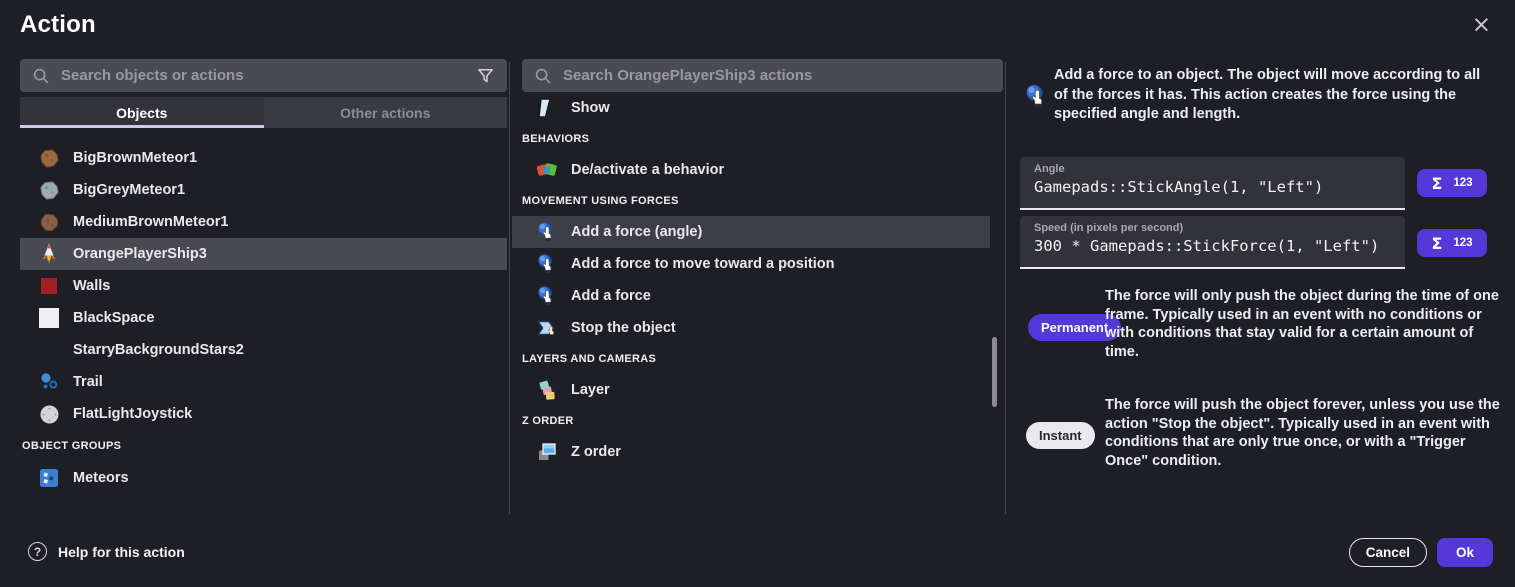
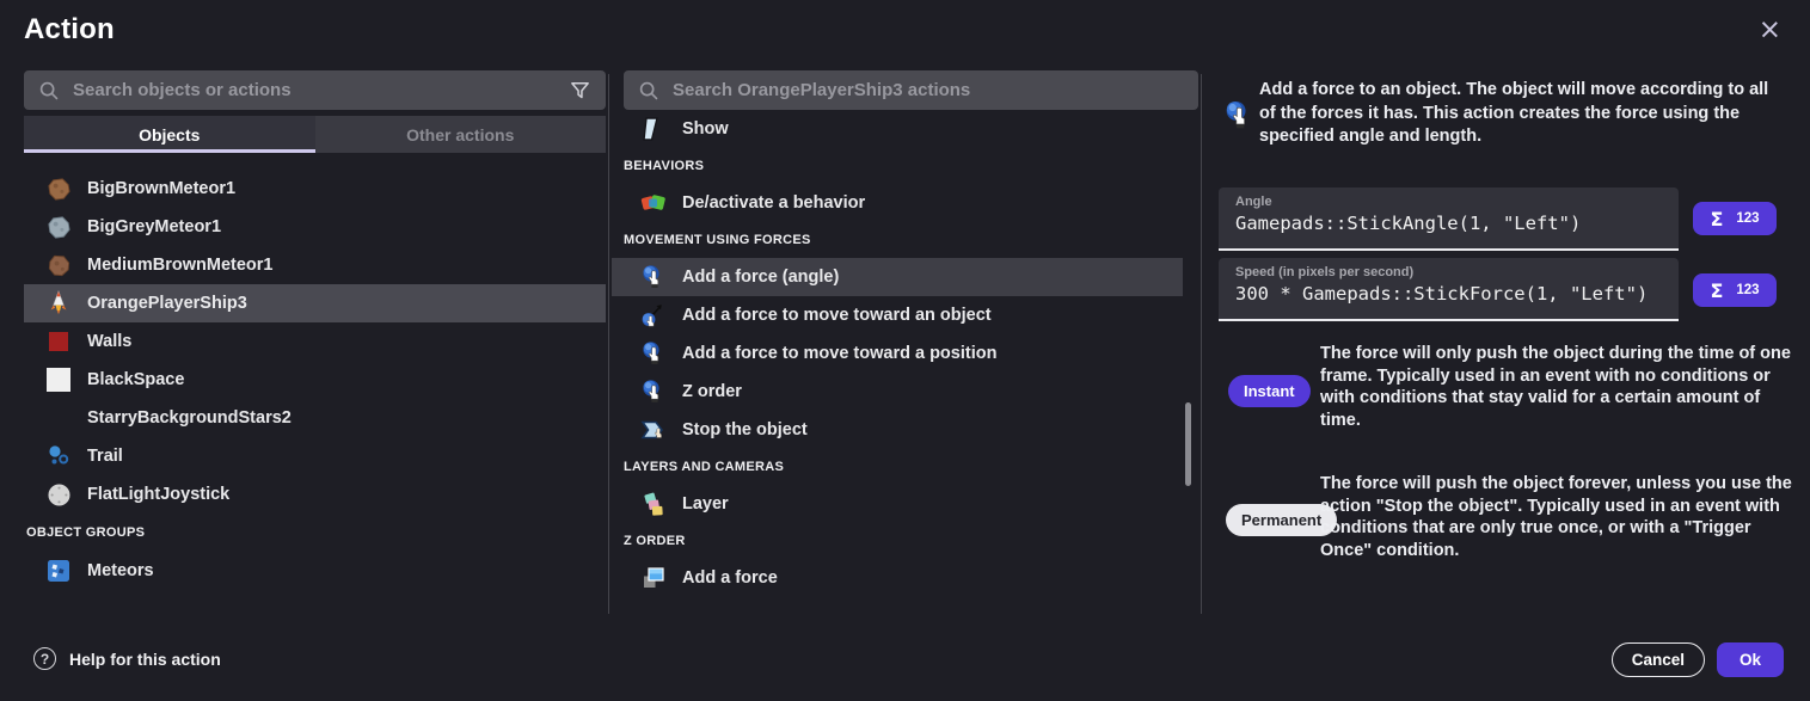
  Action
  ×
  Search objects or actions
  Objects
  Other actions
  BigBrownMeteor1
  BigGreyMeteor1
  MediumBrownMeteor1
  OrangePlayerShip3
  Walls
  BlackSpace
  StarryBackgroundStars2
  Trail
  FlatLightJoystick
  OBJECT GROUPS
  Meteors
  Search OrangePlayerShip3 actions
  Show
  BEHAVIORS
  De/activate a behavior
  MOVEMENT USING FORCES
  Add a force (angle)
+ Add a force to move toward an object
  Add a force to move toward a position
- Add a force
+ Z order
  Stop the object
  LAYERS AND CAMERAS
  Layer
  Z ORDER
- Z order
+ Add a force
  Add a force to an object. The object will move according to all of the forces it has. This action creates the force using the specified angle and length.
  Angle
  Gamepads::StickAngle(1, "Left")
  Σ
  123
  Speed (in pixels per second)
  300 * Gamepads::StickForce(1, "Left")
  Σ
  123
- Permanent
+ Instant
  The force will only push the object during the time of one frame. Typically used in an event with no conditions or with conditions that stay valid for a certain amount of time.
- Instant
+ Permanent
  The force will push the object forever, unless you use the action "Stop the object". Typically used in an event with conditions that are only true once, or with a "Trigger Once" condition.
  ?
  Help for this action
  Cancel
  Ok
